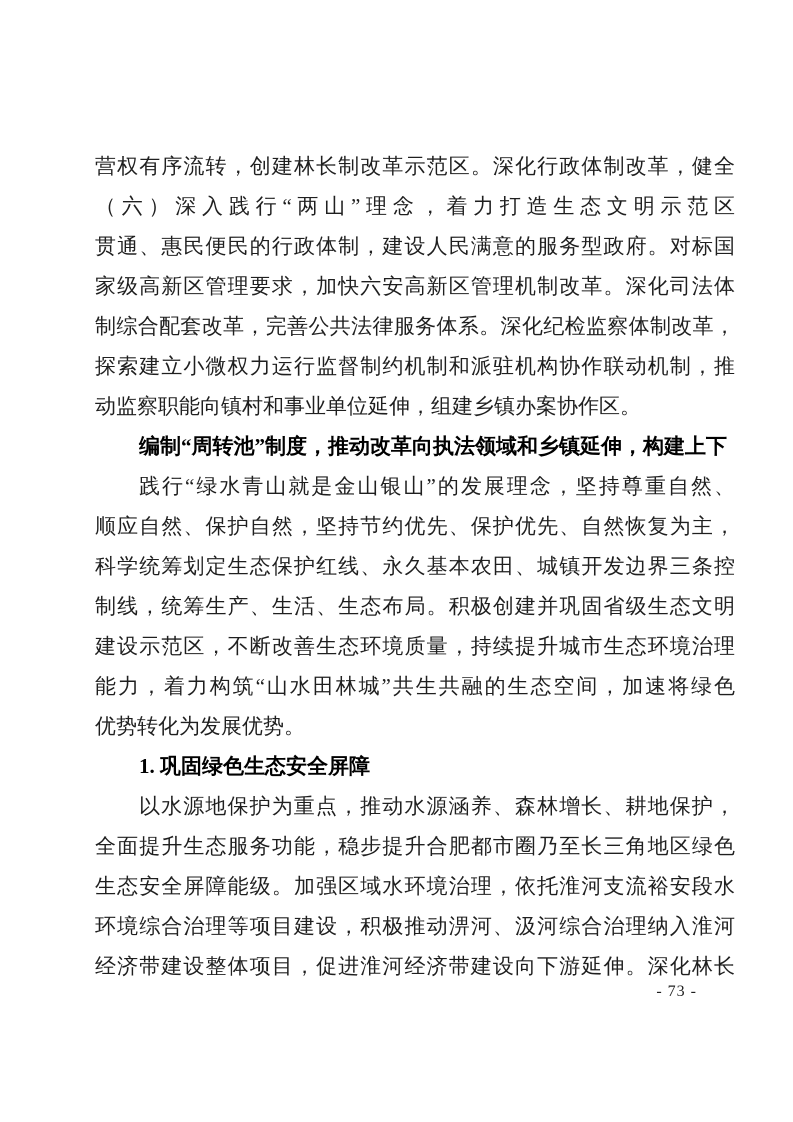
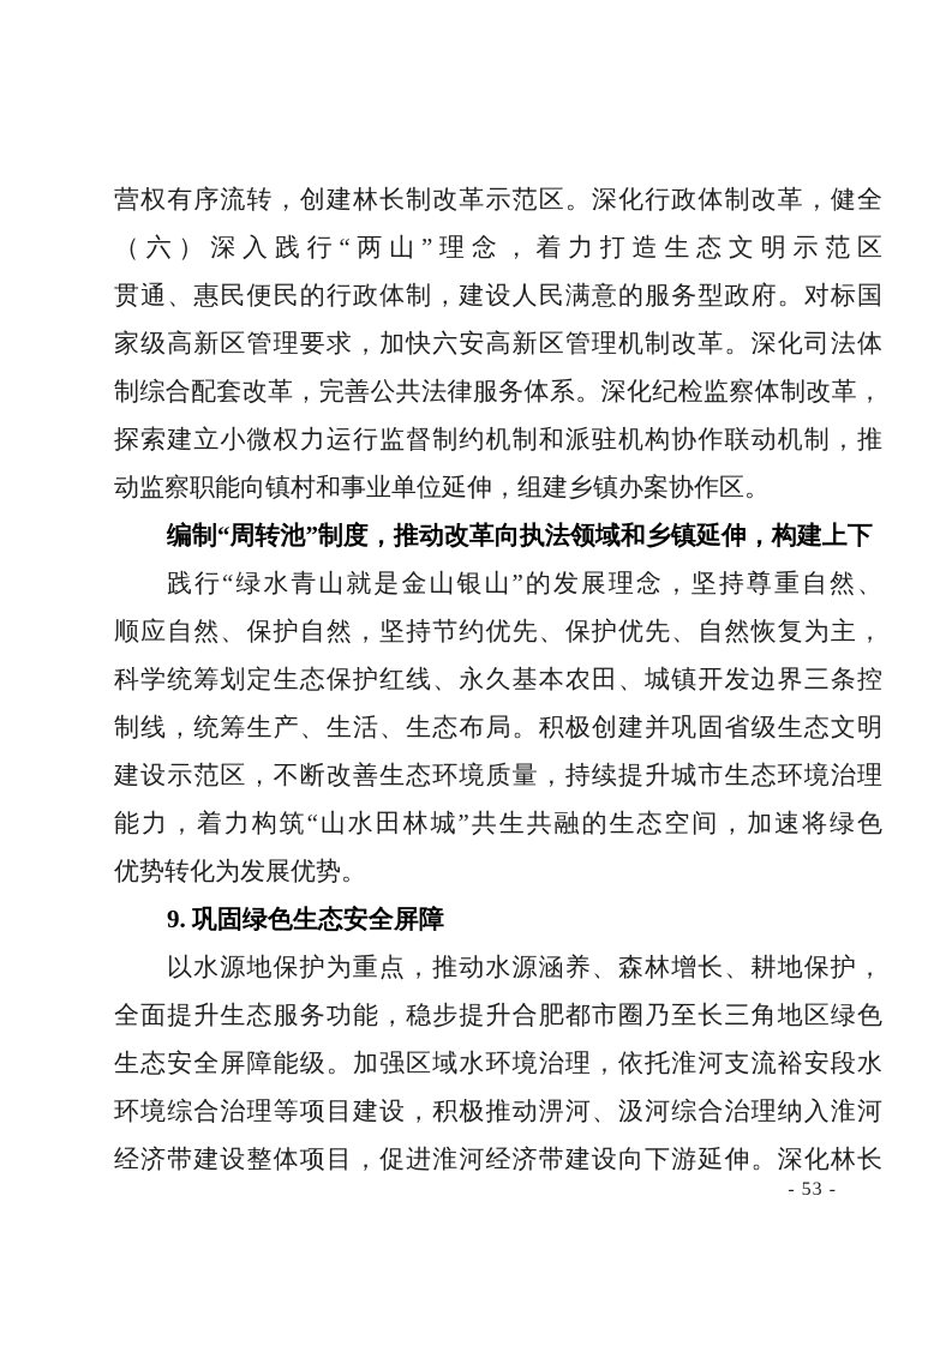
  营权有序流转，创建林长制改革示范区。深化行政体制改革，健全
  （六）深入践行“两山”理念，着力打造生态文明示范区
  贯通、惠民便民的行政体制，建设人民满意的服务型政府。对标国
  家级高新区管理要求，加快六安高新区管理机制改革。深化司法体
  制综合配套改革，完善公共法律服务体系。深化纪检监察体制改革，
  探索建立小微权力运行监督制约机制和派驻机构协作联动机制，推
  动监察职能向镇村和事业单位延伸，组建乡镇办案协作区。
  编制“周转池”制度，推动改革向执法领域和乡镇延伸，构建上下
  践行“绿水青山就是金山银山”的发展理念，坚持尊重自然、
  顺应自然、保护自然，坚持节约优先、保护优先、自然恢复为主，
  科学统筹划定生态保护红线、永久基本农田、城镇开发边界三条控
  制线，统筹生产、生活、生态布局。积极创建并巩固省级生态文明
  建设示范区，不断改善生态环境质量，持续提升城市生态环境治理
  能力，着力构筑“山水田林城”共生共融的生态空间，加速将绿色
  优势转化为发展优势。
- 1. 巩固绿色生态安全屏障
+ 9. 巩固绿色生态安全屏障
  以水源地保护为重点，推动水源涵养、森林增长、耕地保护，
  全面提升生态服务功能，稳步提升合肥都市圈乃至长三角地区绿色
  生态安全屏障能级。加强区域水环境治理，依托淮河支流裕安段水
  环境综合治理等项目建设，积极推动淠河、汲河综合治理纳入淮河
  经济带建设整体项目，促进淮河经济带建设向下游延伸。深化林长
- - 73 -
+ - 53 -
